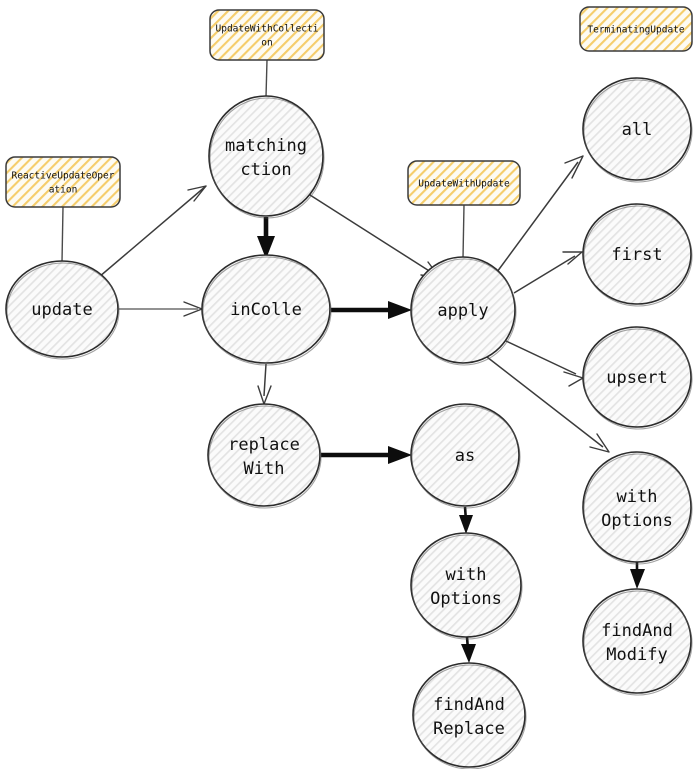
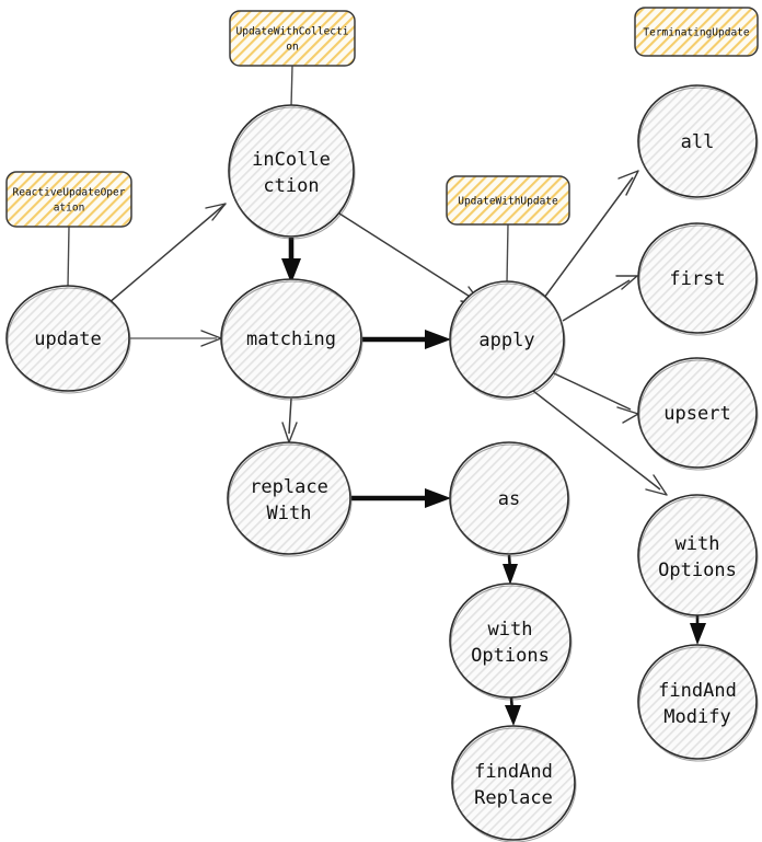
  ReactiveUpdateOper
  ation
  UpdateWithCollecti
  on
  UpdateWithUpdate
  TerminatingUpdate
  update
- matching
+ inColle
  ction
- inColle
+ matching
  replace
  With
  apply
  as
  with
  Options
  findAnd
  Replace
  all
  first
  upsert
  with
  Options
  findAnd
  Modify
